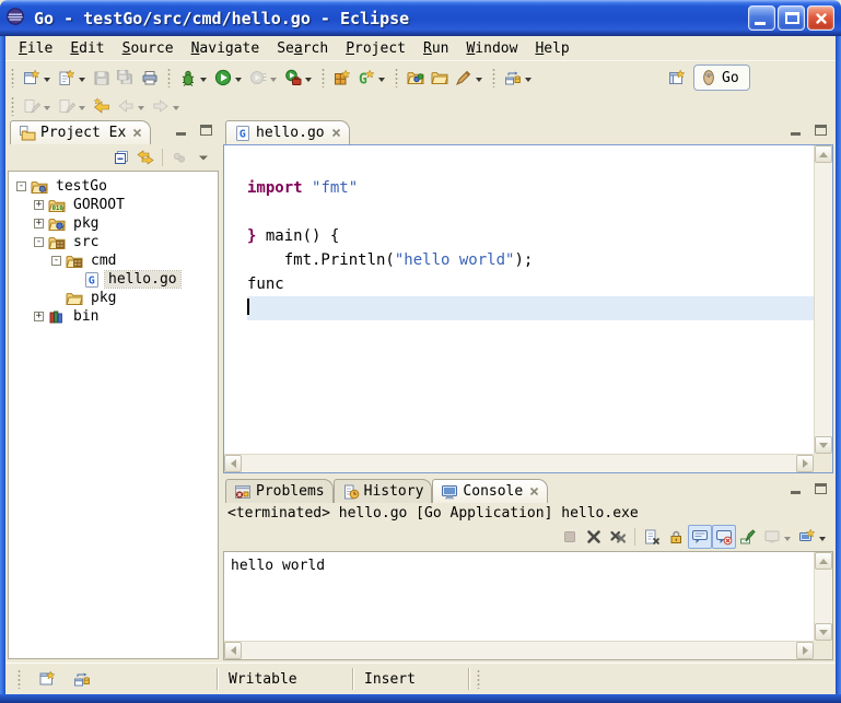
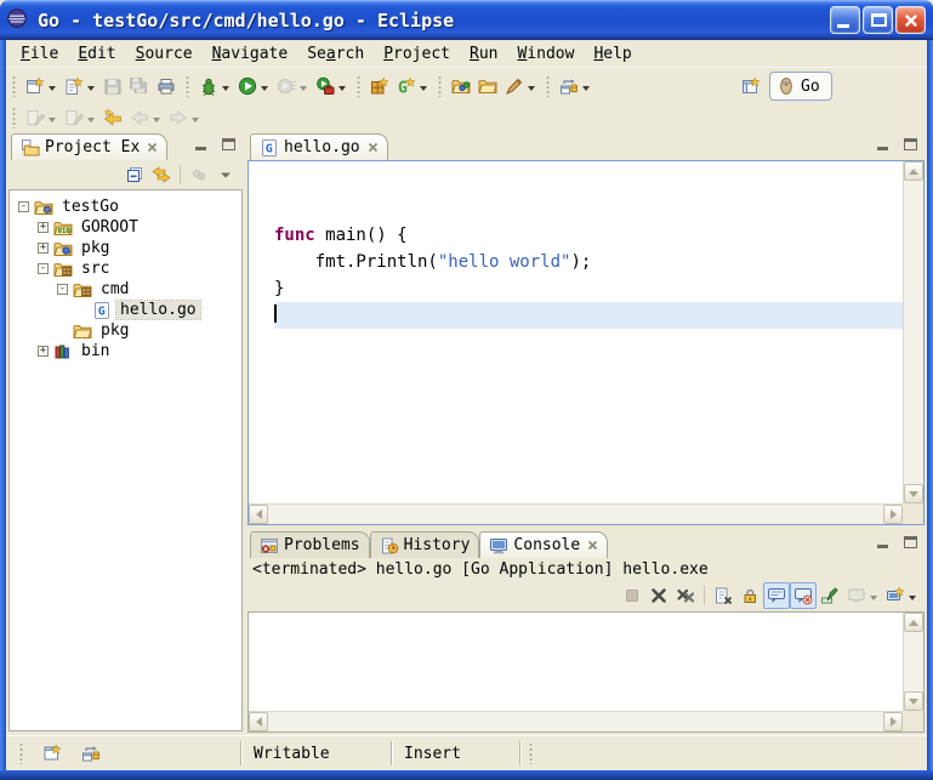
  Go - testGo/src/cmd/hello.go - Eclipse
  File
  Edit
  Source
  Navigate
  Search
  Project
  Run
  Window
  Help
  G
  Go
  Project Ex
  -
  testGo
  +
  GOROOT
  +
  pkg
  -
  src
  -
  cmd
  G
  hello.go
  pkg
  +
  bin
  G
  hello.go
- import "fmt"
- } main() {
+ func main() {
  fmt.Println("hello world");
- func
+ }
  Problems
  History
  Console
  <terminated> hello.go [Go Application] hello.exe
- hello world
  Writable
  Insert
